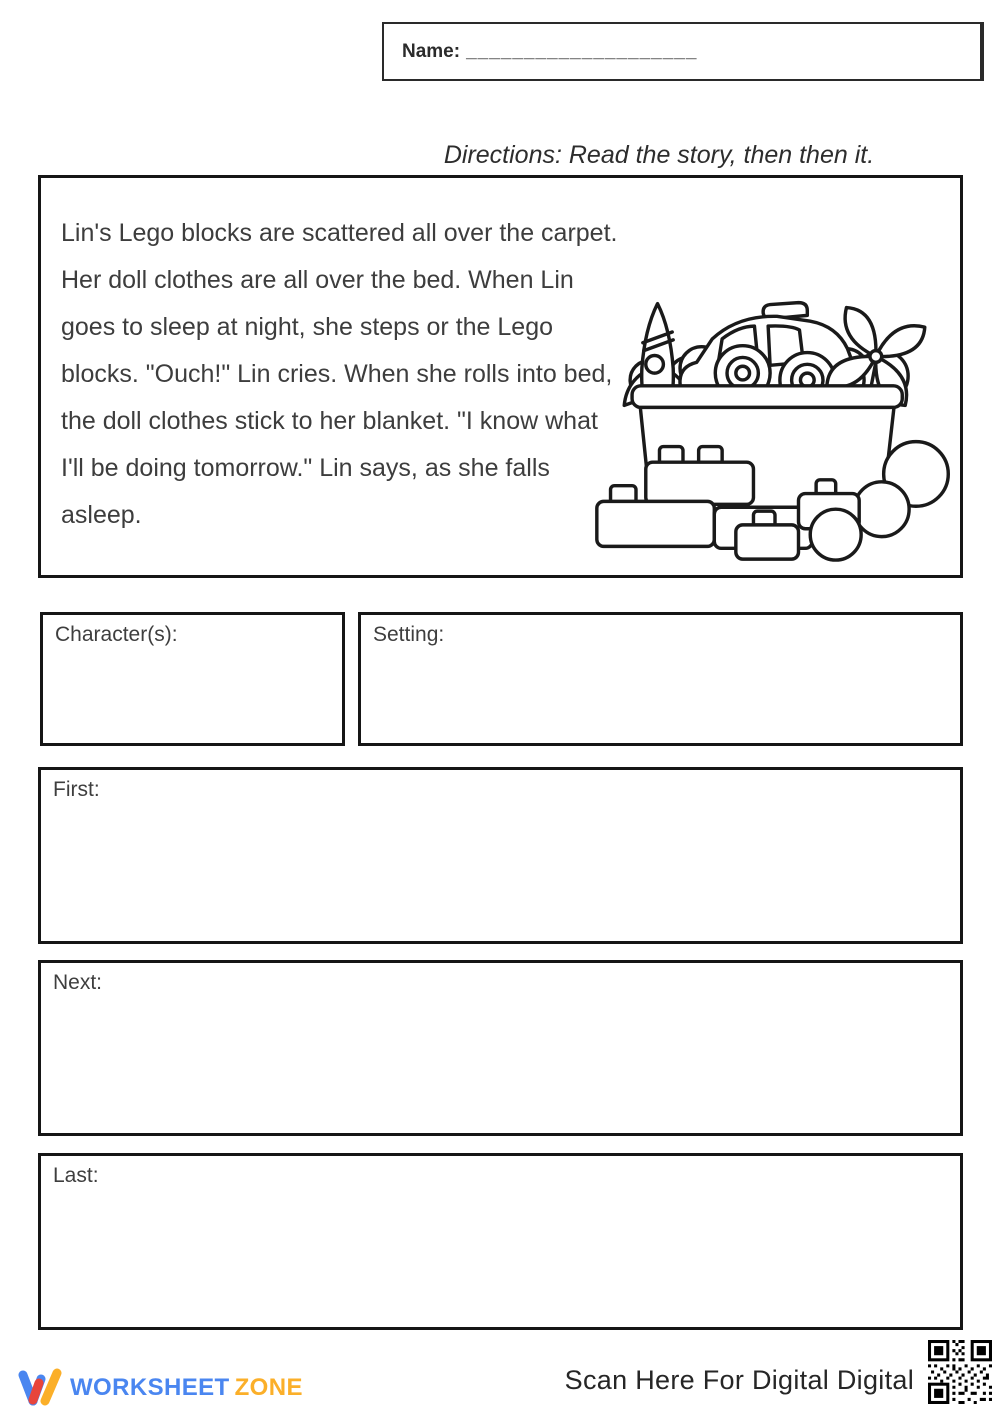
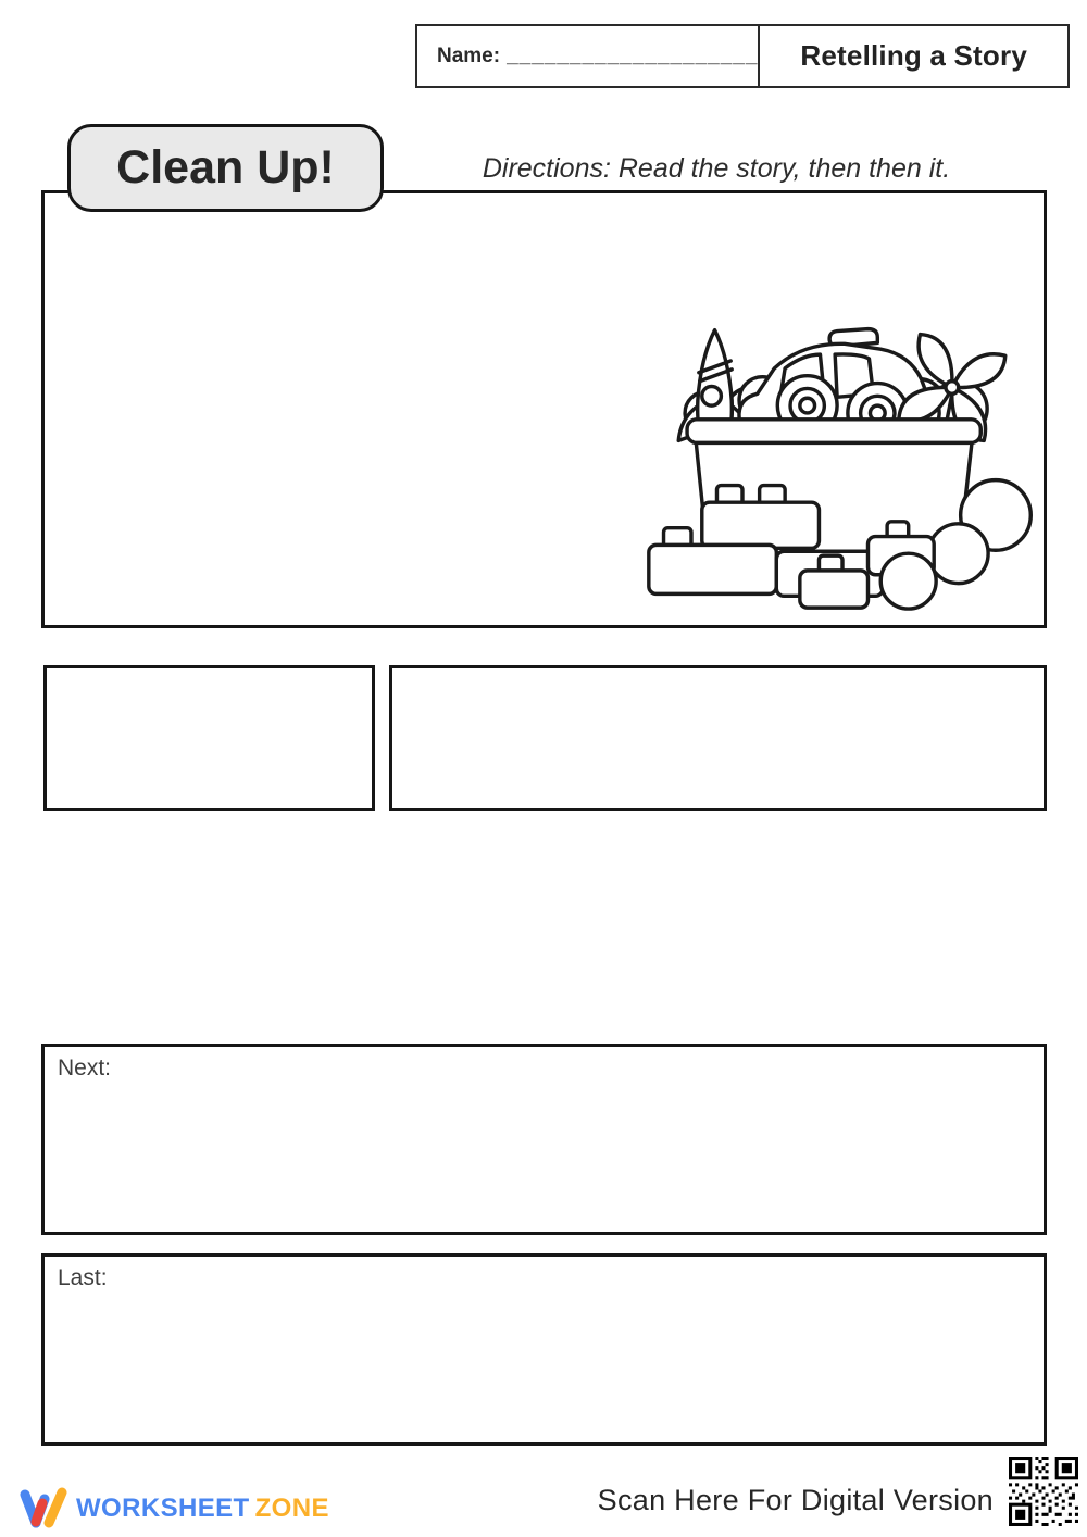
  Name:
  ____________________
+ Retelling a Story
+ Clean Up!
  Directions: Read the story, then then it.
- Lin's Lego blocks are scattered all over the carpet. Her doll clothes are all over the bed. When Lin goes to sleep at night, she steps or the Lego blocks. "Ouch!" Lin cries. When she rolls into bed, the doll clothes stick to her blanket. "I know what I'll be doing tomorrow." Lin says, as she falls asleep.
- Character(s):
- Setting:
- First:
  Next:
  Last:
  WORKSHEET
  ZONE
- Scan Here For Digital Digital
+ Scan Here For Digital Version
